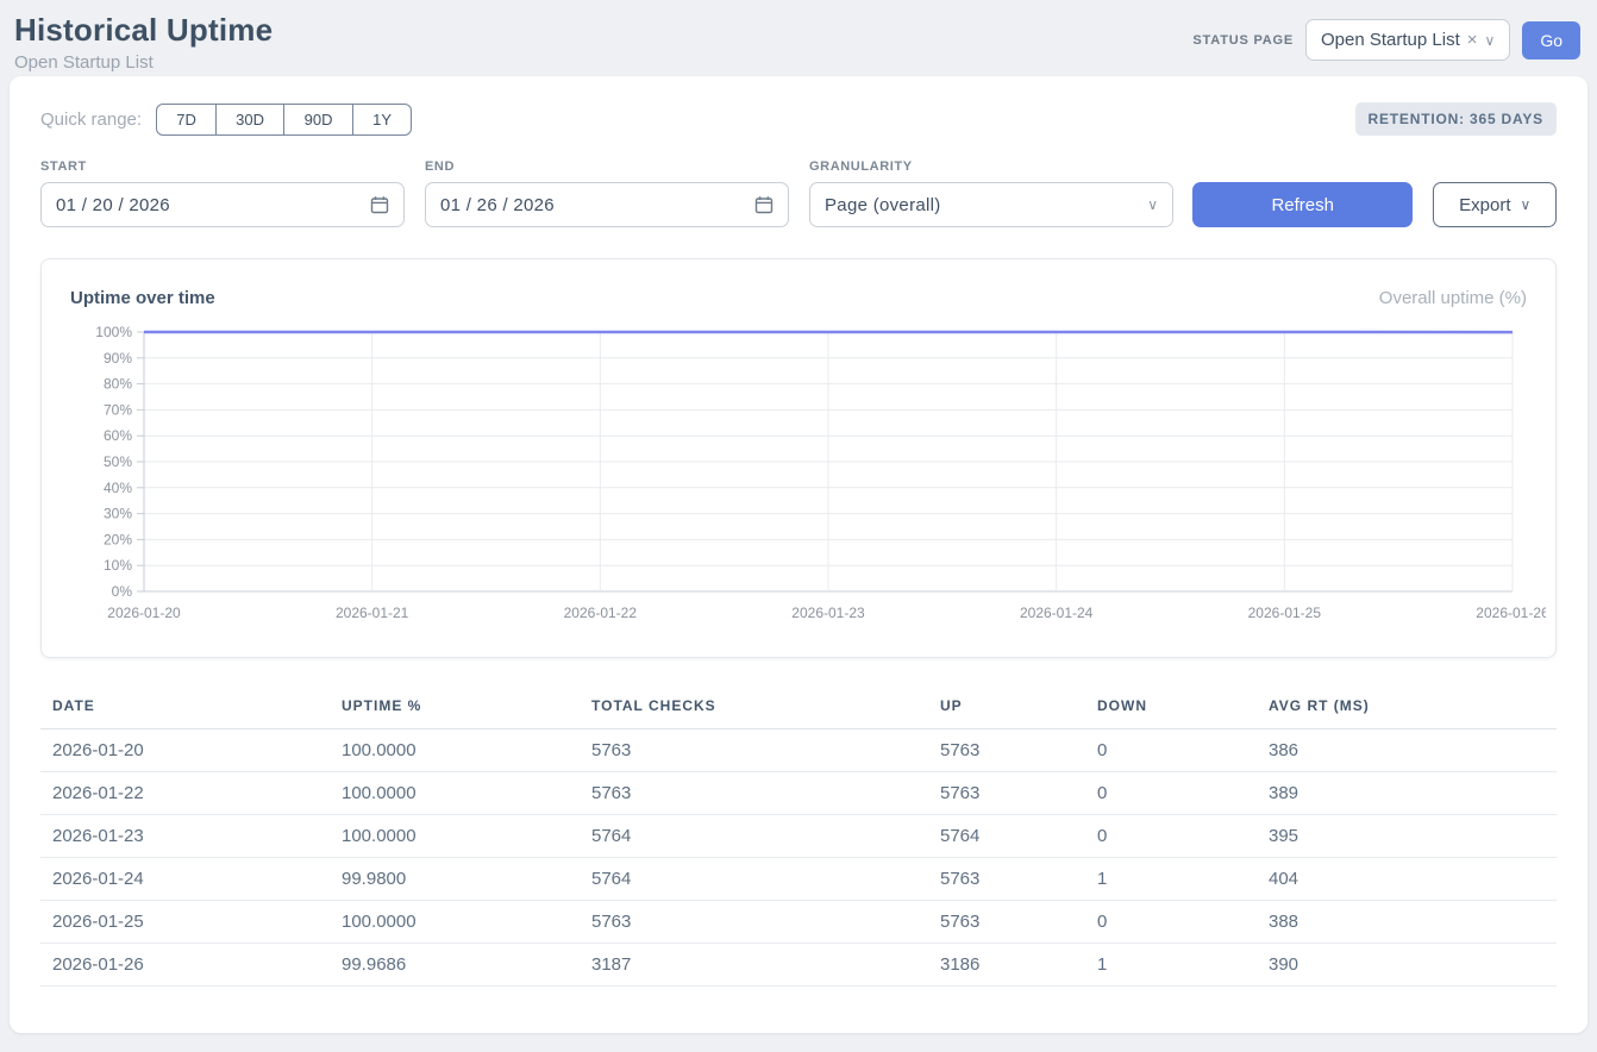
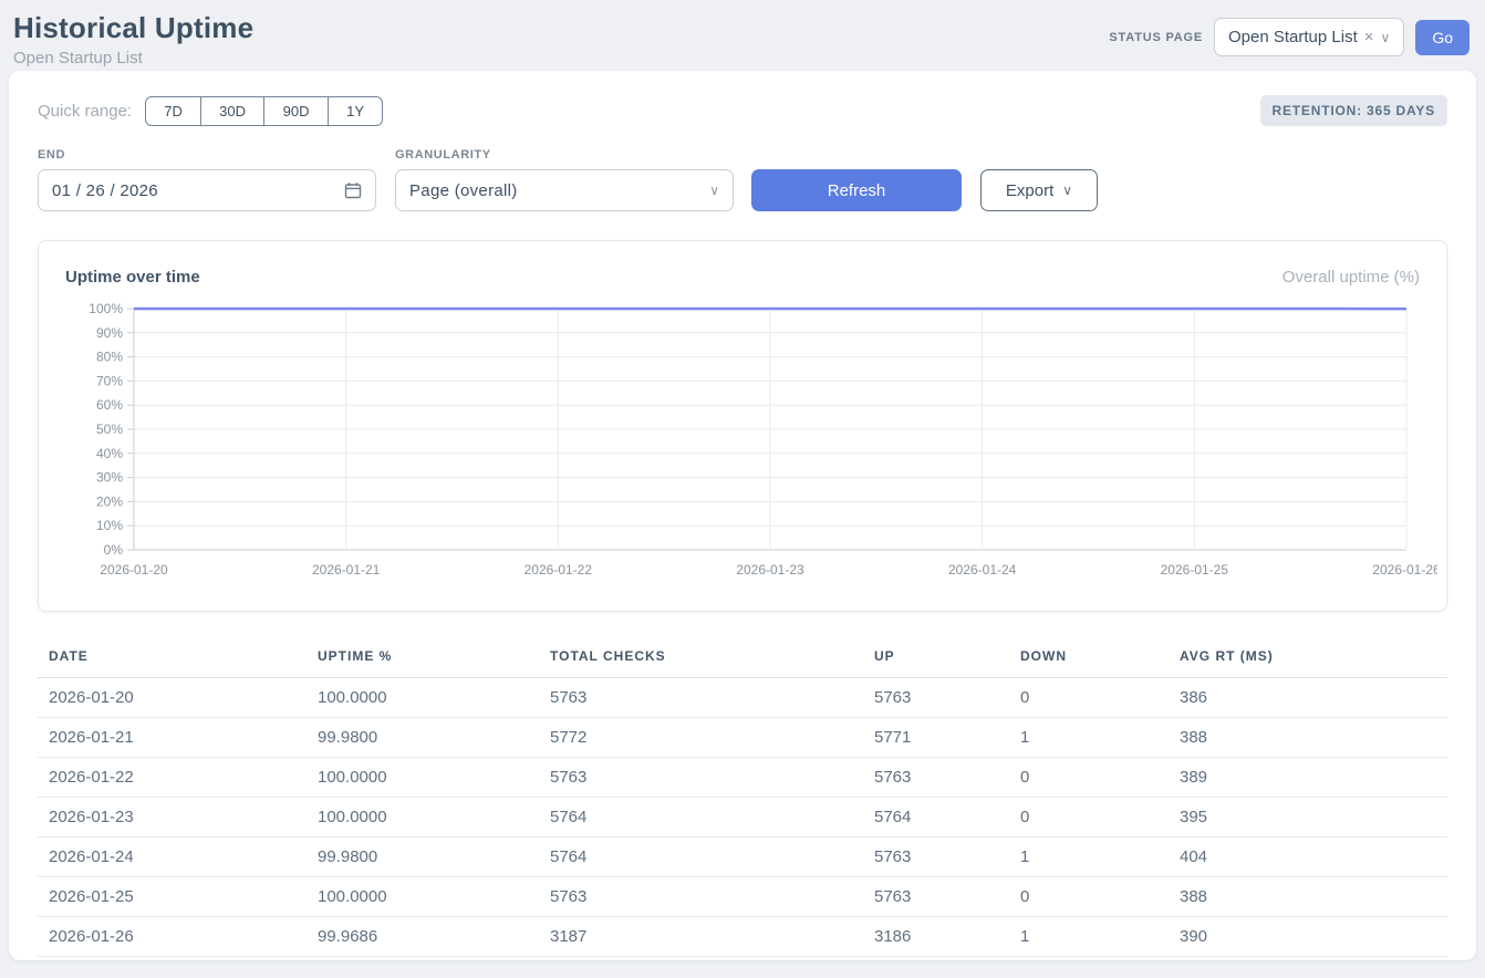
  Historical Uptime
  Open Startup List
  STATUS PAGE
  Open Startup List
  ×
  ∨
  Go
  Quick range:
  7D
  30D
  90D
  1Y
  RETENTION: 365 DAYS
- START
- 01 / 20 / 2026
  END
  01 / 26 / 2026
  GRANULARITY
  Page (overall)
  ∨
  Refresh
  Export
  ∨
  Uptime over time
  Overall uptime (%)
  0%
  10%
  20%
  30%
  40%
  50%
  60%
  70%
  80%
  90%
  100%
  2026-01-20
  2026-01-21
  2026-01-22
  2026-01-23
  2026-01-24
  2026-01-25
  2026-01-26
  DATE	UPTIME %	TOTAL CHECKS	UP	DOWN	AVG RT (MS)
  2026-01-20	100.0000	5763	5763	0	386
+ 2026-01-21	99.9800	5772	5771	1	388
  2026-01-22	100.0000	5763	5763	0	389
  2026-01-23	100.0000	5764	5764	0	395
  2026-01-24	99.9800	5764	5763	1	404
  2026-01-25	100.0000	5763	5763	0	388
  2026-01-26	99.9686	3187	3186	1	390
